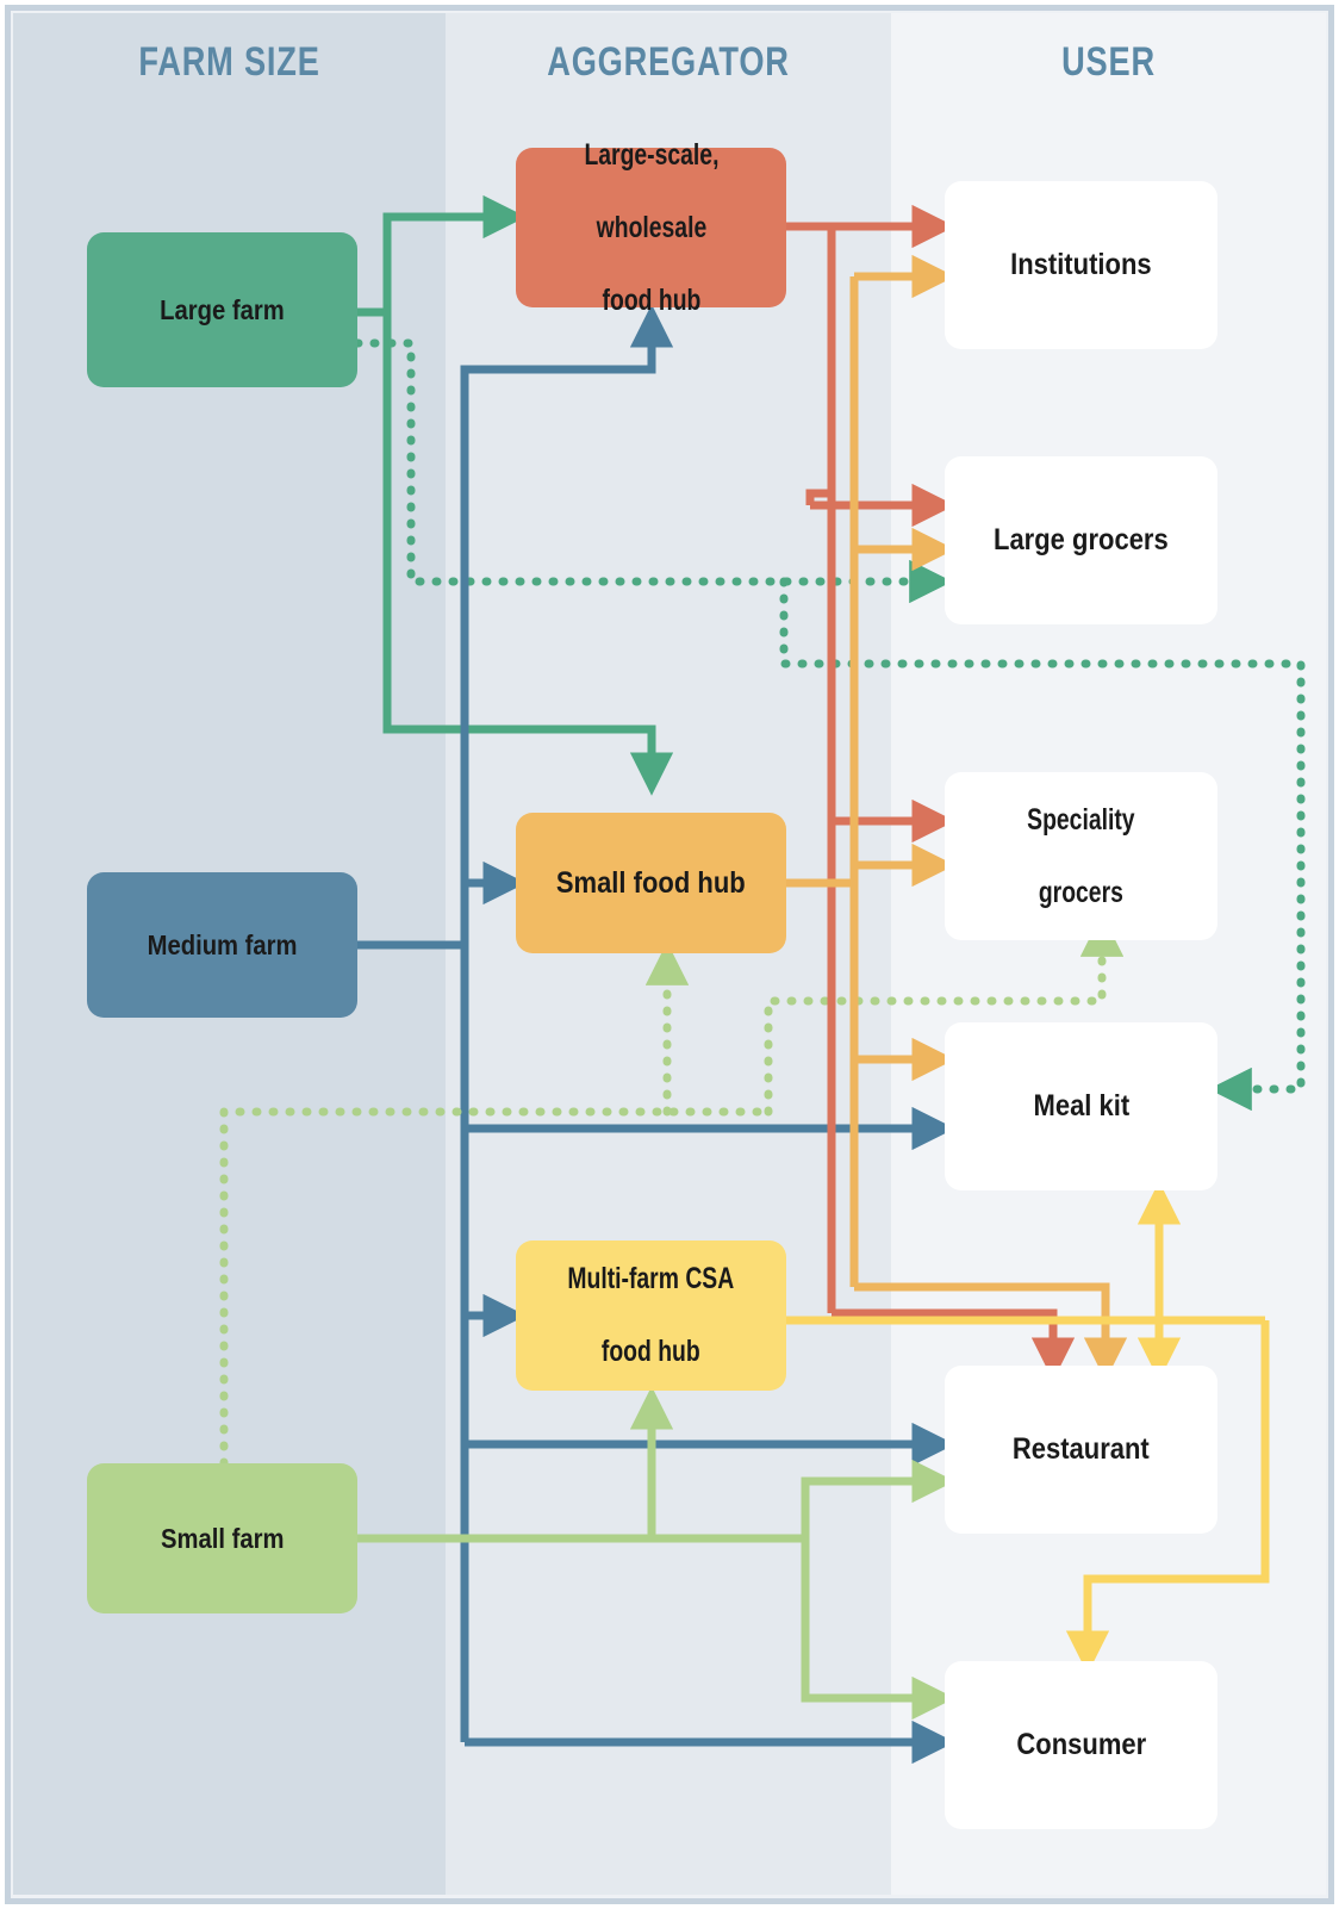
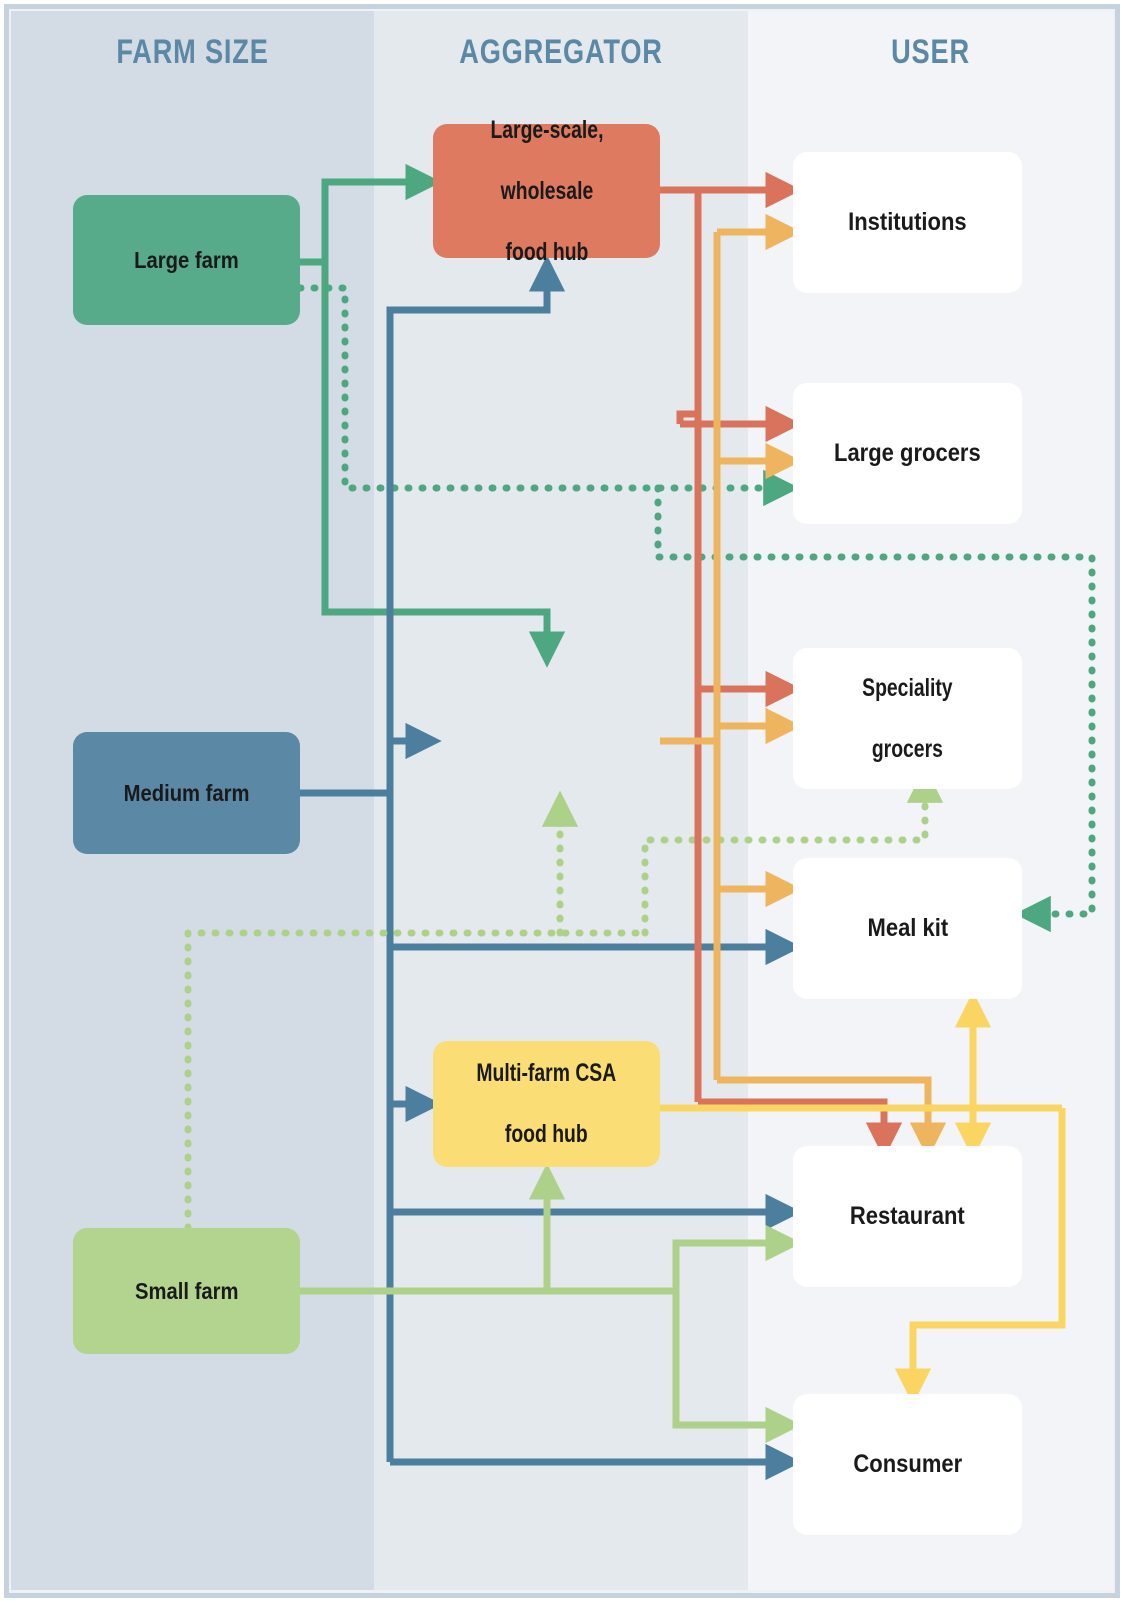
  FARM SIZE
  AGGREGATOR
  USER
  Large farm
  Medium farm
  Small farm
  Large-scale,
  wholesale
  food hub
- Small food hub
  Multi-farm CSA
  food hub
  Institutions
  Large grocers
  Speciality
  grocers
  Meal kit
  Restaurant
  Consumer
